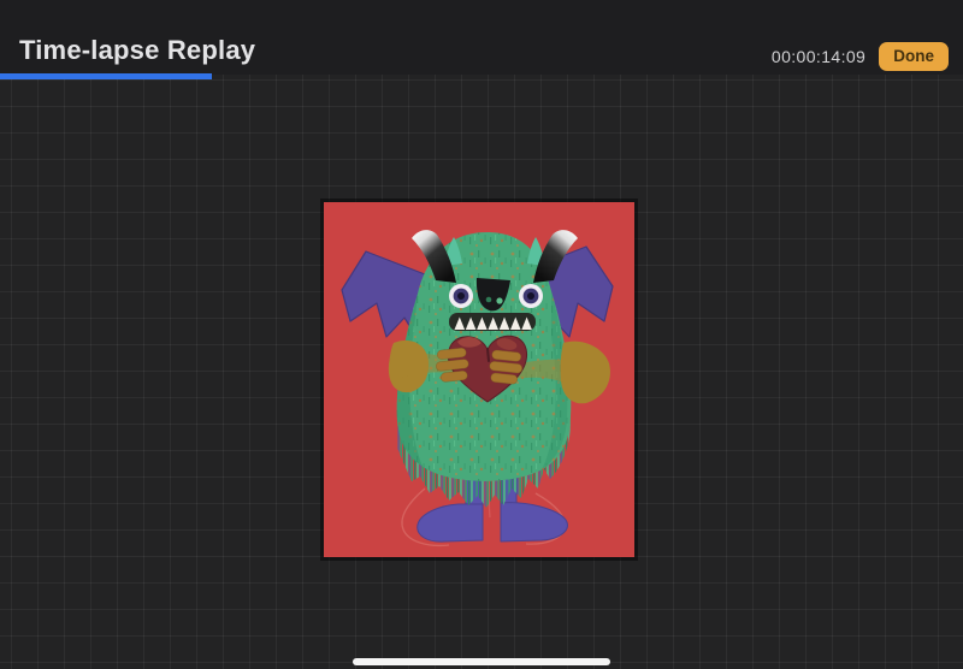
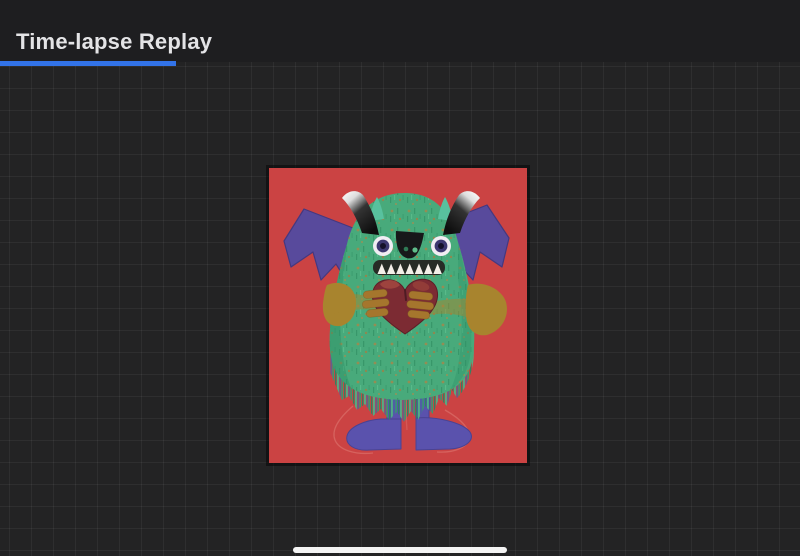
  Time-lapse Replay
- 00:00:14:09
- Done
